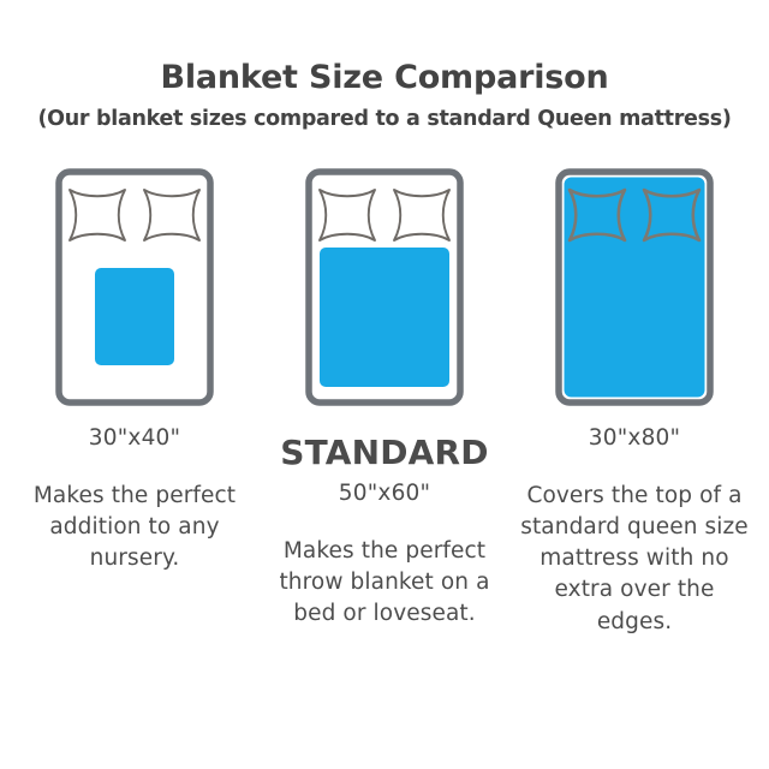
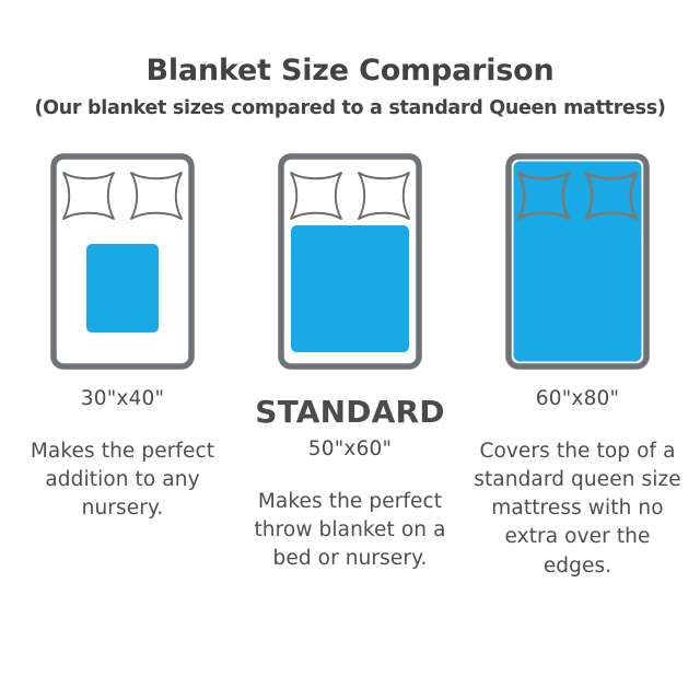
  Blanket Size Comparison
  (Our blanket sizes compared to a standard Queen mattress)
  30"x40"
  Makes the perfect addition to any nursery.
  STANDARD
  50"x60"
- Makes the perfect throw blanket on a bed or loveseat.
+ Makes the perfect throw blanket on a bed or nursery.
- 30"x80"
+ 60"x80"
  Covers the top of a standard queen size mattress with no extra over the edges.
